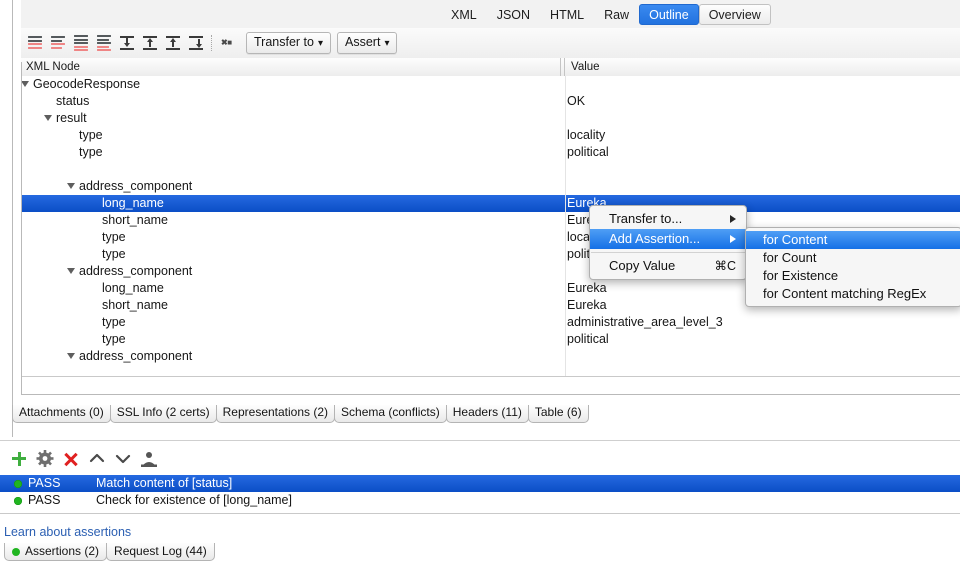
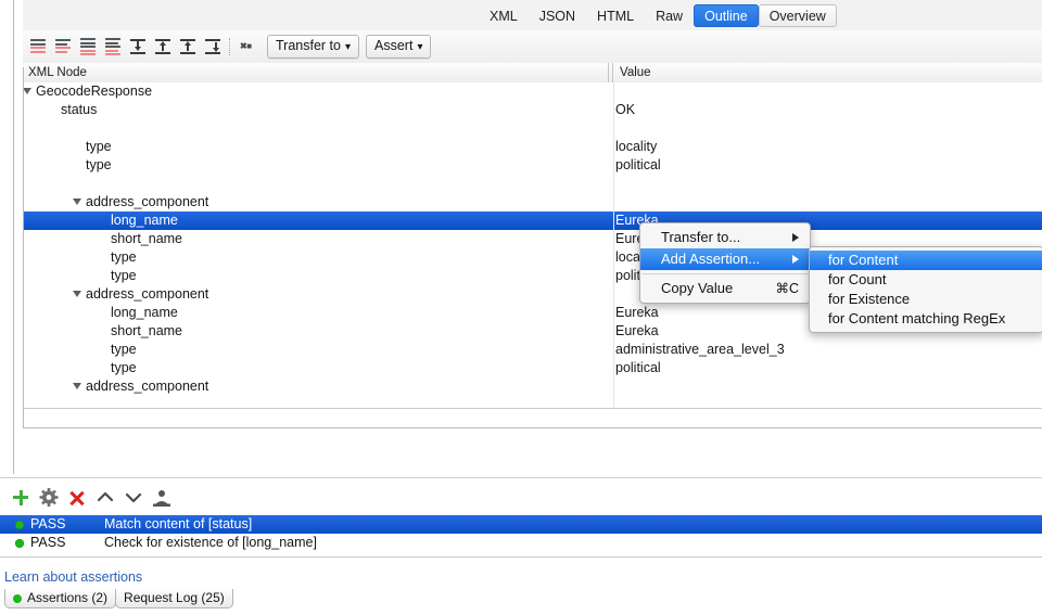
  XML
  JSON
  HTML
  Raw
  Outline
  Overview
  ✖■
  Transfer to ▾
  Assert ▾
  XML Node
  Value
  GeocodeResponse
  status
  OK
- result
  type
  locality
  type
  political
  address_component
  long_name
  Eureka
  short_name
  type
  type
  address_component
  long_name
  Eureka
  short_name
  Eureka
  type
  administrative_area_level_3
  type
  political
  address_component
- Attachments (0)
- SSL Info (2 certs)
- Representations (2)
- Schema (conflicts)
- Headers (11)
- Table (6)
  PASS
  Match content of [status]
  PASS
  Check for existence of [long_name]
  Learn about assertions
  Assertions (2)
- Request Log (44)
+ Request Log (25)
  Transfer to...
  Add Assertion...
  Copy Value
  ⌘C
  for Content
  for Count
  for Existence
  for Content matching RegEx
